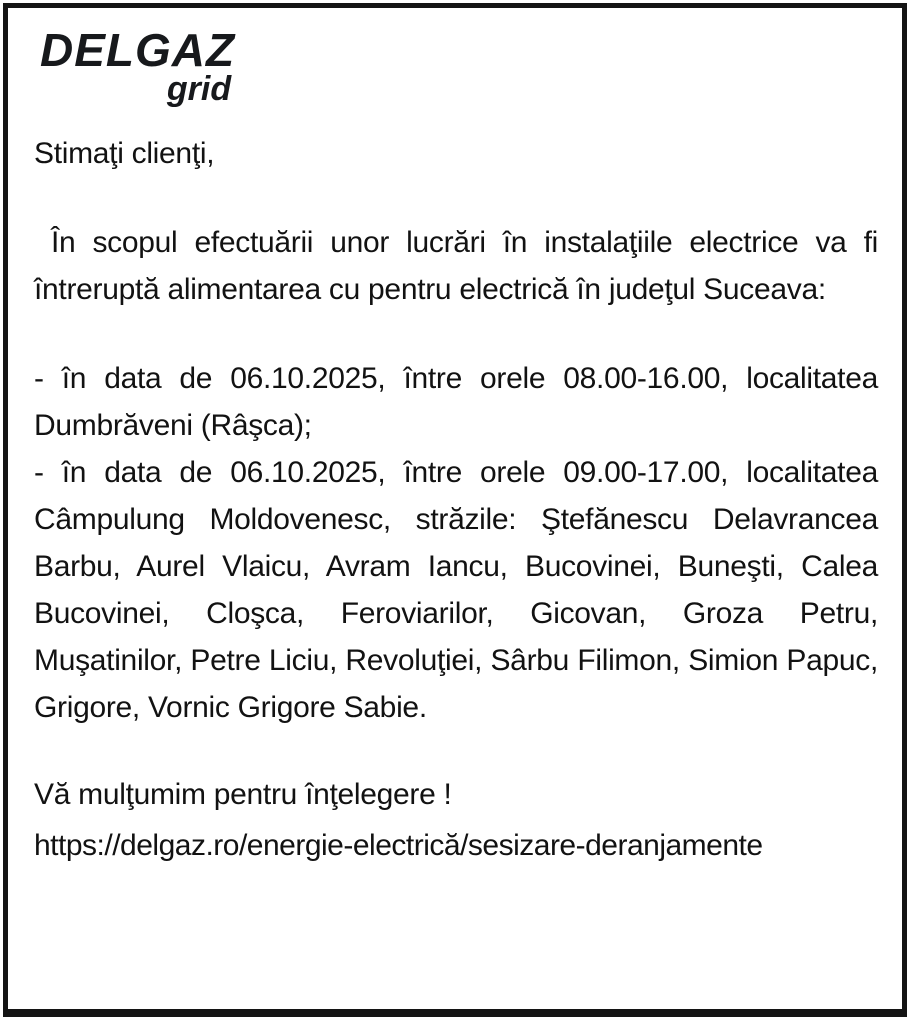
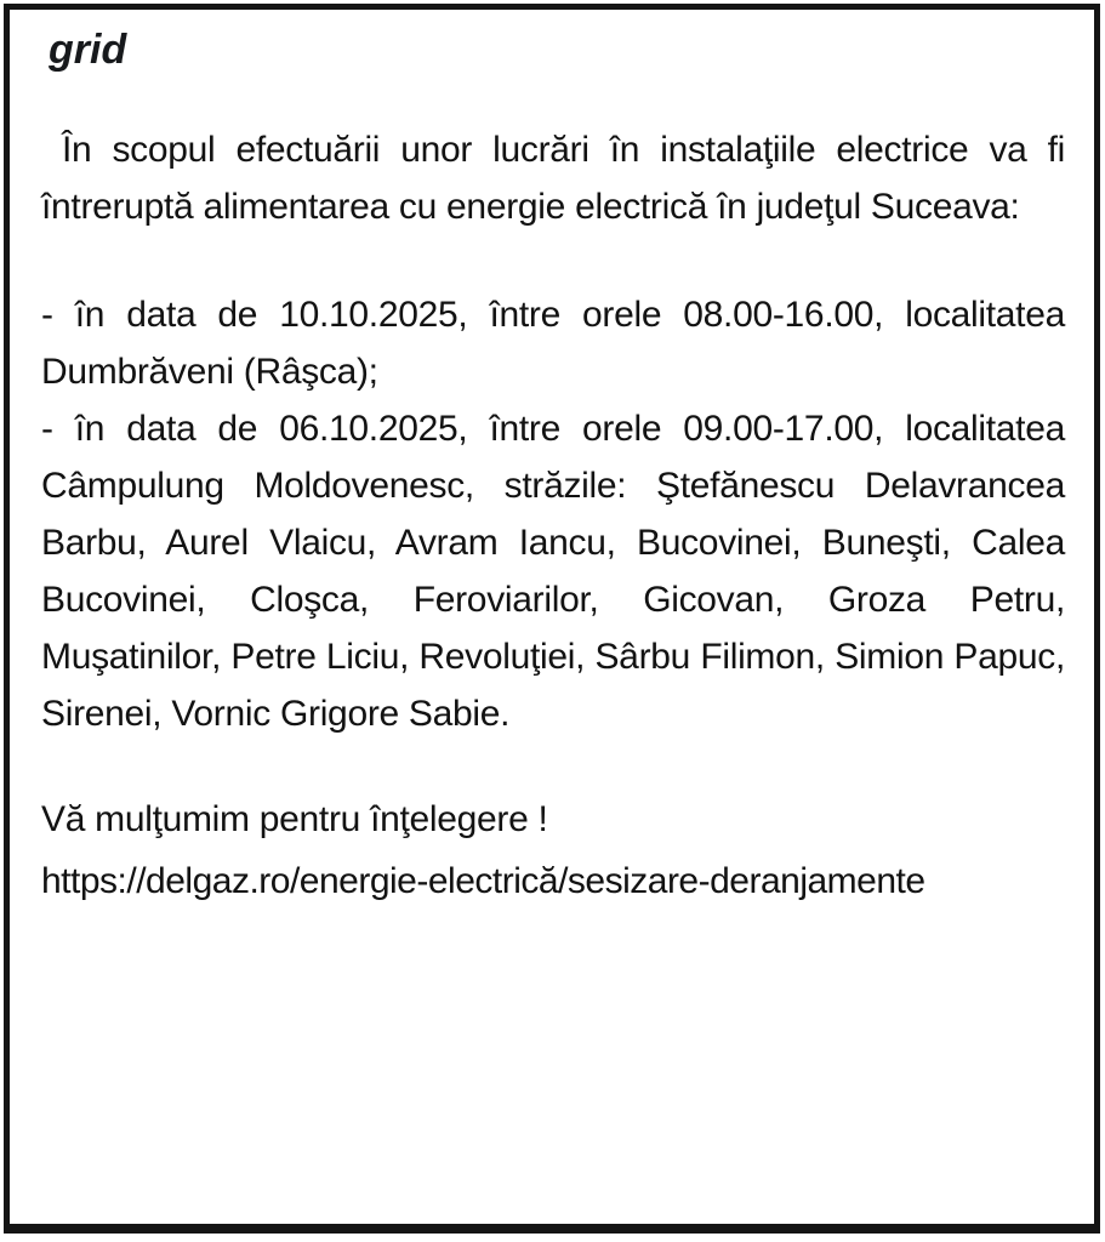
- DELGAZ
  grid
- Stimaţi clienţi,
- În scopul efectuării unor lucrări în instalaţiile electrice va fi întreruptă alimentarea cu pentru electrică în judeţul Suceava:
+ În scopul efectuării unor lucrări în instalaţiile electrice va fi întreruptă alimentarea cu energie electrică în judeţul Suceava:
- - în data de 06.10.2025, între orele 08.00-16.00, localitatea Dumbrăveni (Râşca);
+ - în data de 10.10.2025, între orele 08.00-16.00, localitatea Dumbrăveni (Râşca);
- - în data de 06.10.2025, între orele 09.00-17.00, localitatea Câmpulung Moldovenesc, străzile: Ştefănescu Delavrancea Barbu, Aurel Vlaicu, Avram Iancu, Bucovinei, Buneşti, Calea Bucovinei, Cloşca, Feroviarilor, Gicovan, Groza Petru, Muşatinilor, Petre Liciu, Revoluţiei, Sârbu Filimon, Simion Papuc, Grigore, Vornic Grigore Sabie.
+ - în data de 06.10.2025, între orele 09.00-17.00, localitatea Câmpulung Moldovenesc, străzile: Ştefănescu Delavrancea Barbu, Aurel Vlaicu, Avram Iancu, Bucovinei, Buneşti, Calea Bucovinei, Cloşca, Feroviarilor, Gicovan, Groza Petru, Muşatinilor, Petre Liciu, Revoluţiei, Sârbu Filimon, Simion Papuc, Sirenei, Vornic Grigore Sabie.
  Vă mulţumim pentru înţelegere !
  https://delgaz.ro/energie-electrică/sesizare-deranjamente
